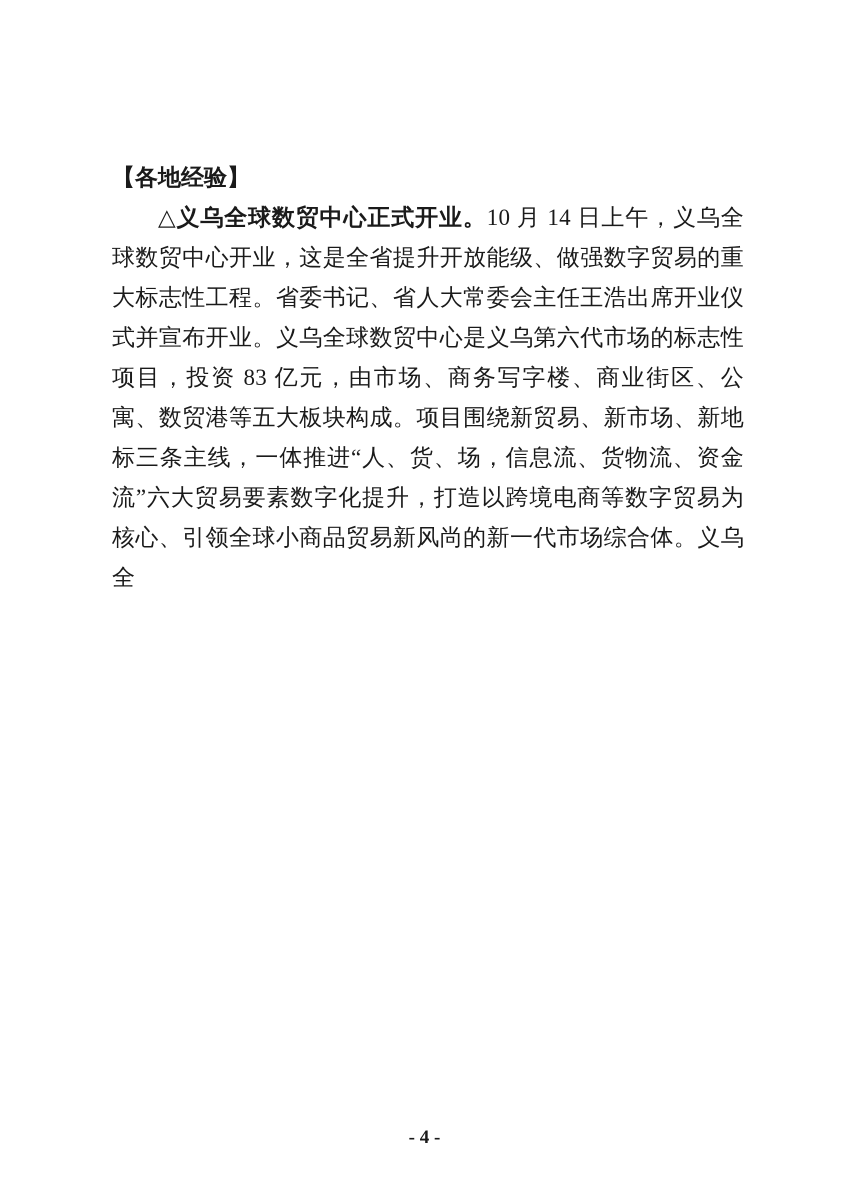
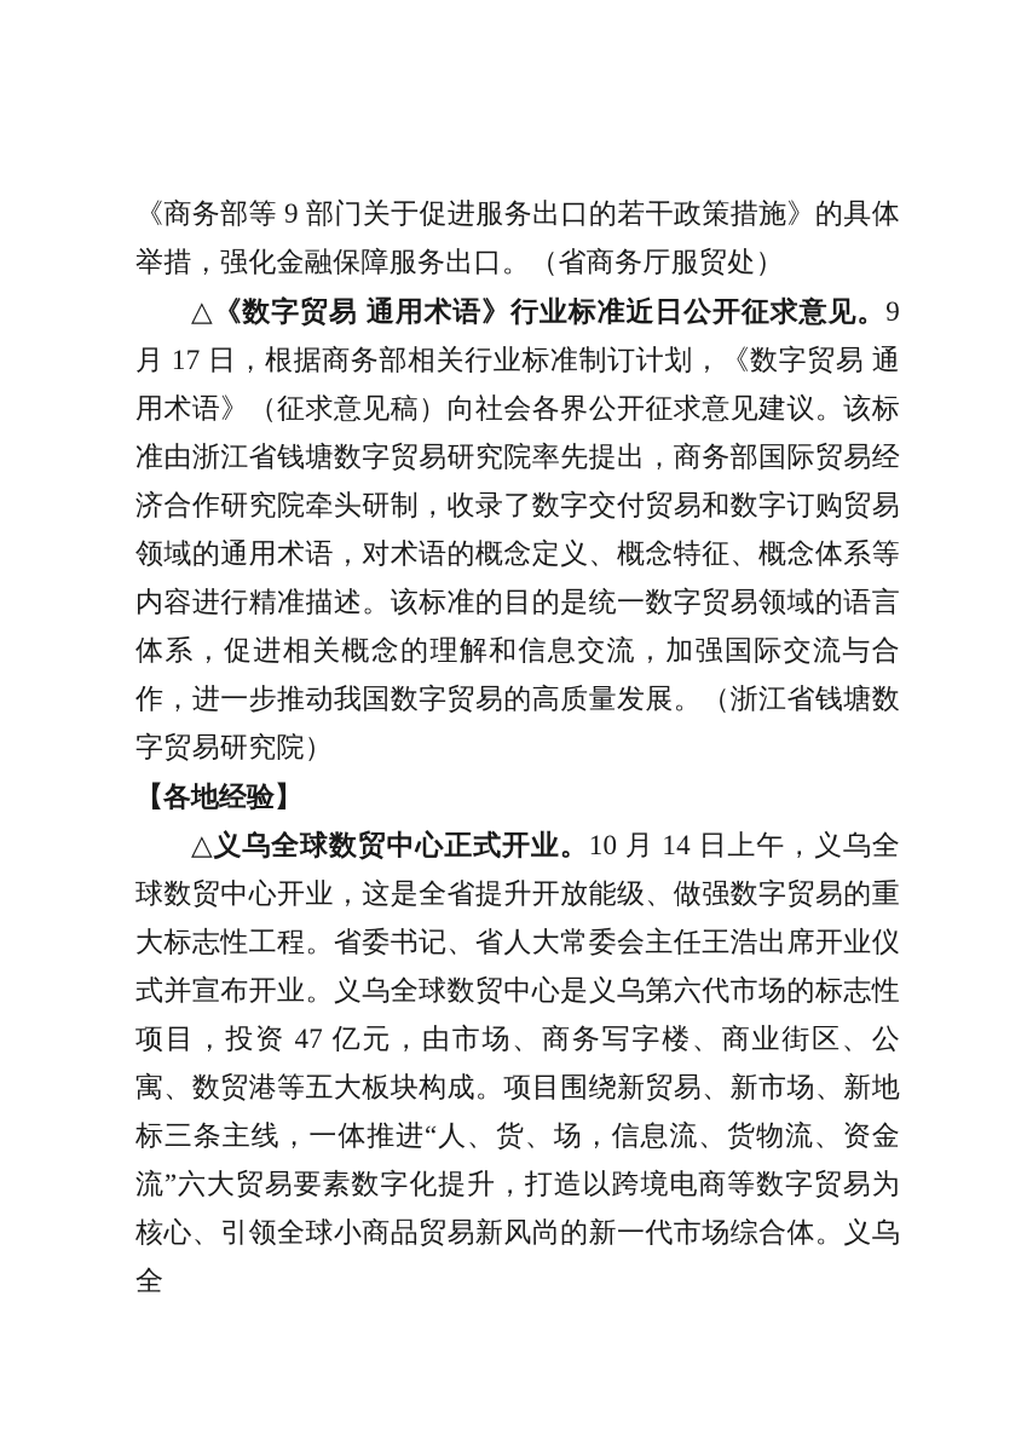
+ 《商务部等 9 部门关于促进服务出口的若干政策措施》的具体举措，强化金融保障服务出口。（省商务厅服贸处）
+ △《数字贸易 通用术语》行业标准近日公开征求意见。9 月 17 日，根据商务部相关行业标准制订计划，《数字贸易 通用术语》（征求意见稿）向社会各界公开征求意见建议。该标准由浙江省钱塘数字贸易研究院率先提出，商务部国际贸易经济合作研究院牵头研制，收录了数字交付贸易和数字订购贸易领域的通用术语，对术语的概念定义、概念特征、概念体系等内容进行精准描述。该标准的目的是统一数字贸易领域的语言体系，促进相关概念的理解和信息交流，加强国际交流与合作，进一步推动我国数字贸易的高质量发展。（浙江省钱塘数字贸易研究院）
  【各地经验】
- △义乌全球数贸中心正式开业。10 月 14 日上午，义乌全球数贸中心开业，这是全省提升开放能级、做强数字贸易的重大标志性工程。省委书记、省人大常委会主任王浩出席开业仪式并宣布开业。义乌全球数贸中心是义乌第六代市场的标志性项目，投资 83 亿元，由市场、商务写字楼、商业街区、公寓、数贸港等五大板块构成。项目围绕新贸易、新市场、新地标三条主线，一体推进“人、货、场，信息流、货物流、资金流”六大贸易要素数字化提升，打造以跨境电商等数字贸易为核心、引领全球小商品贸易新风尚的新一代市场综合体。义乌全
+ △义乌全球数贸中心正式开业。10 月 14 日上午，义乌全球数贸中心开业，这是全省提升开放能级、做强数字贸易的重大标志性工程。省委书记、省人大常委会主任王浩出席开业仪式并宣布开业。义乌全球数贸中心是义乌第六代市场的标志性项目，投资 47 亿元，由市场、商务写字楼、商业街区、公寓、数贸港等五大板块构成。项目围绕新贸易、新市场、新地标三条主线，一体推进“人、货、场，信息流、货物流、资金流”六大贸易要素数字化提升，打造以跨境电商等数字贸易为核心、引领全球小商品贸易新风尚的新一代市场综合体。义乌全
- - 4 -
